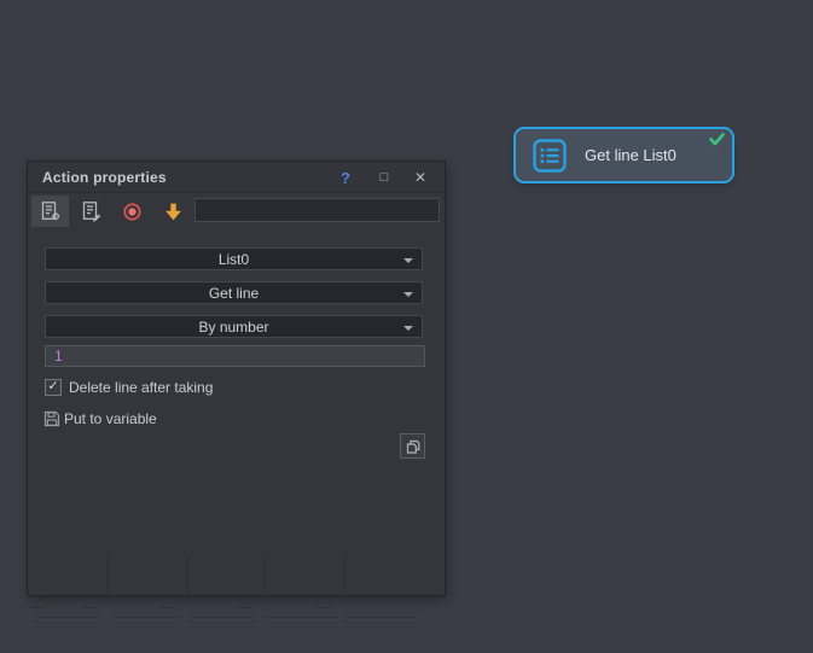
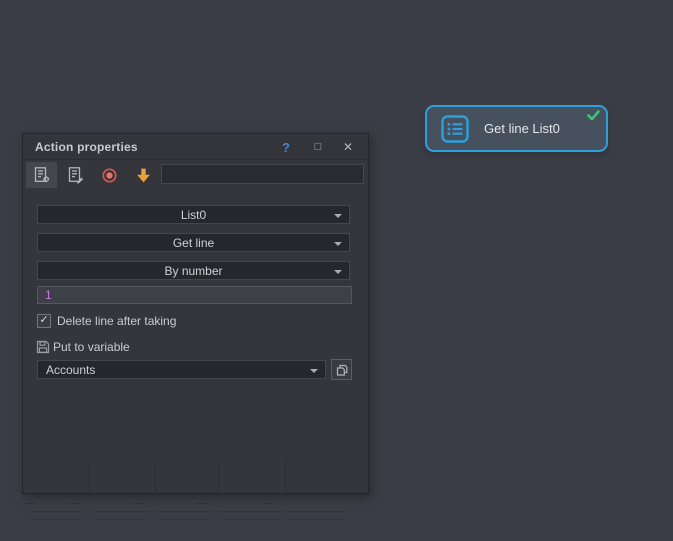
  Action properties
  ?
  □
  ✕
  List0
  Get line
  By number
  1
  ✓
  Delete line after taking
  Put to variable
+ Accounts
  Get line List0
